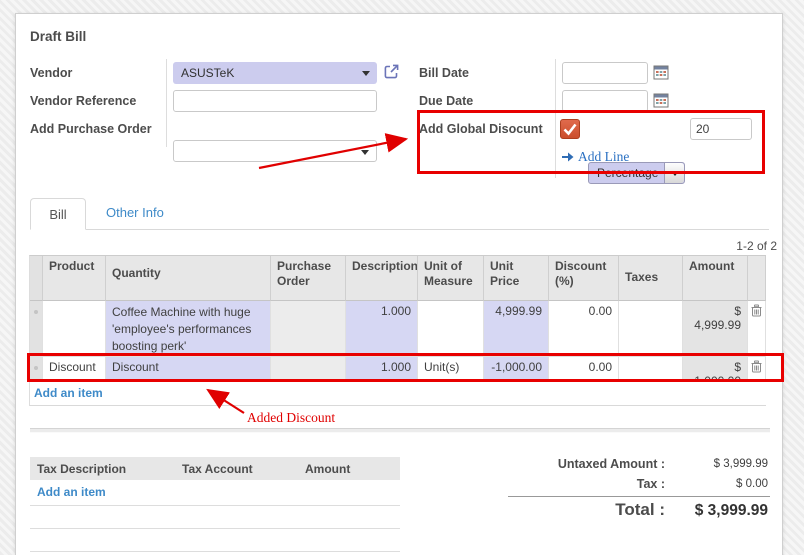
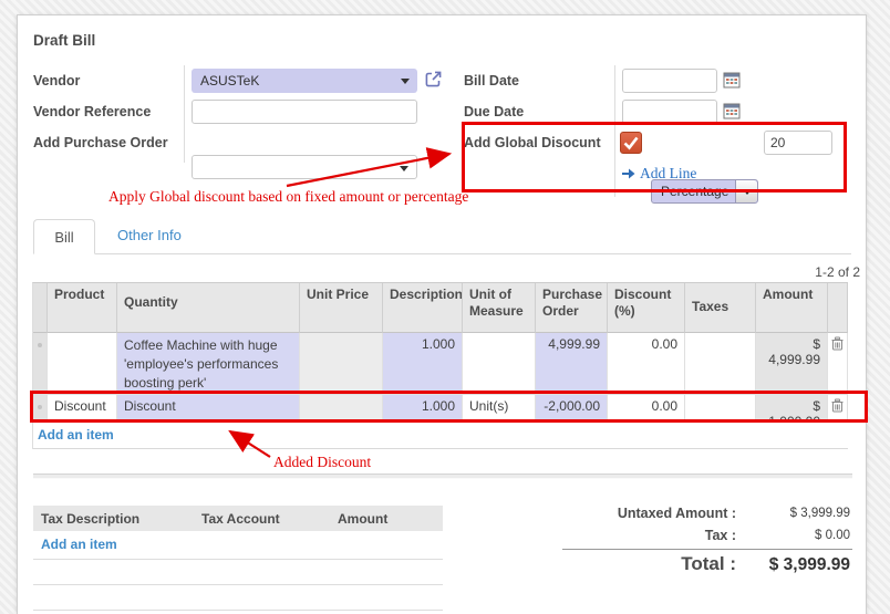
  Draft Bill
  Vendor
  Vendor Reference
  Add Purchase Order
  ASUSTeK
  Bill Date
  Due Date
  Add Global Disocunt
  Percentage
  20
  Add Line
+ Apply Global discount based on fixed amount or percentage
  Bill
  Other Info
  1-2 of 2
  Product
  Quantity
- Purchase Order
+ Unit Price
  Description
  Unit of Measure
- Unit Price
+ Purchase Order
  Discount (%)
  Taxes
  Amount
  Coffee Machine with huge 'employee's performances boosting perk'
  1.000
  4,999.99
  0.00
  $ 4,999.99
  Discount
  Discount
  1.000
  Unit(s)
- -1,000.00
+ -2,000.00
  0.00
  $ -1,000.00
  Add an item
  Added Discount
  Tax Description
  Tax Account
  Amount
  Add an item
  Untaxed Amount :
  $ 3,999.99
  Tax :
  $ 0.00
  Total :
  $ 3,999.99
